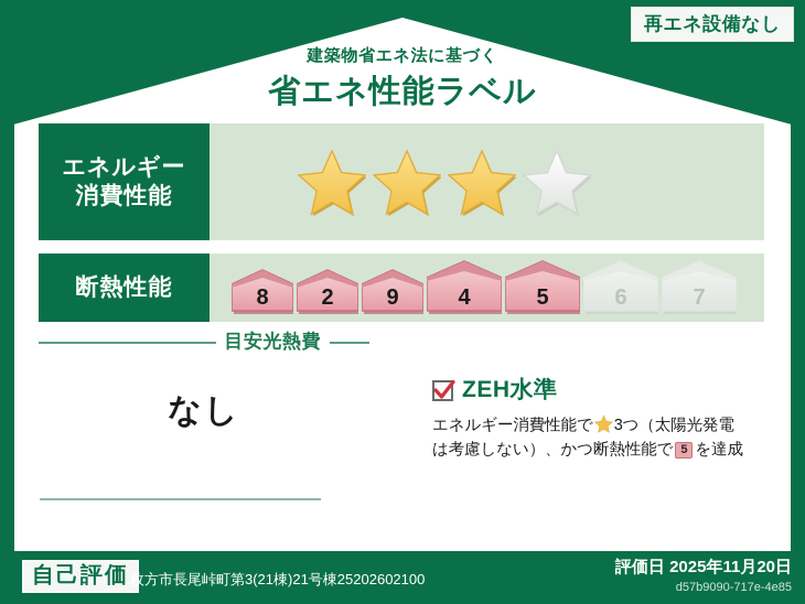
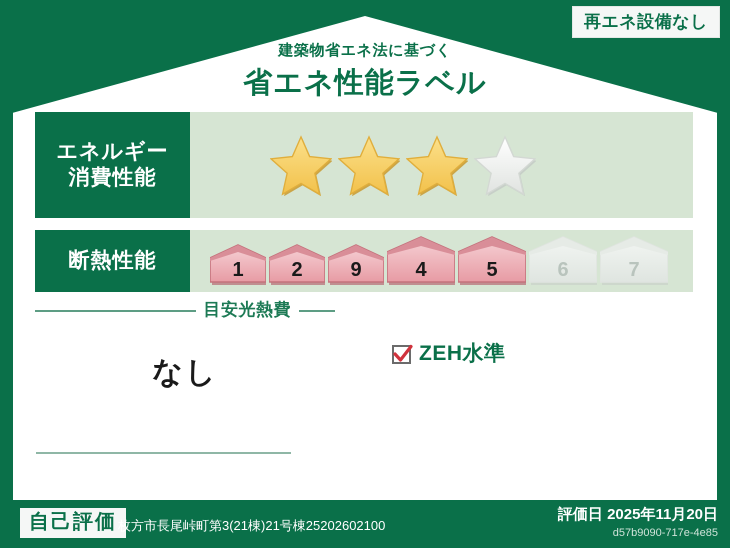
  再エネ設備なし
  建築物省エネ法に基づく
  省エネ性能ラベル
  エネルギー
  消費性能
  断熱性能
- 8
+ 1
  2
  9
  4
  5
  6
  7
  目安光熱費
  なし
  ZEH水準
- エネルギー消費性能で 3つ（太陽光発電
- は考慮しない）、かつ断熱性能で 5 を達成
  自己評価
  枚方市長尾峠町第3(21棟)21号棟25202602100
  評価日 2025年11月20日
  d57b9090-717e-4e85
